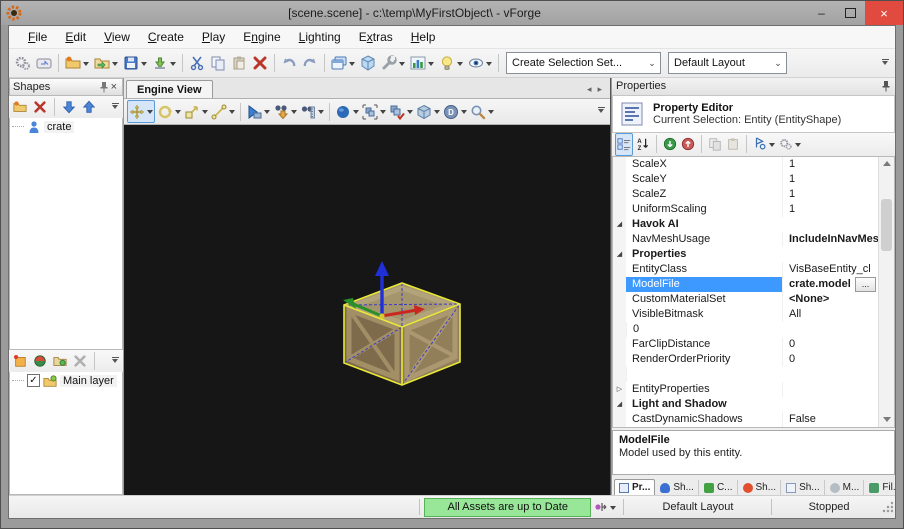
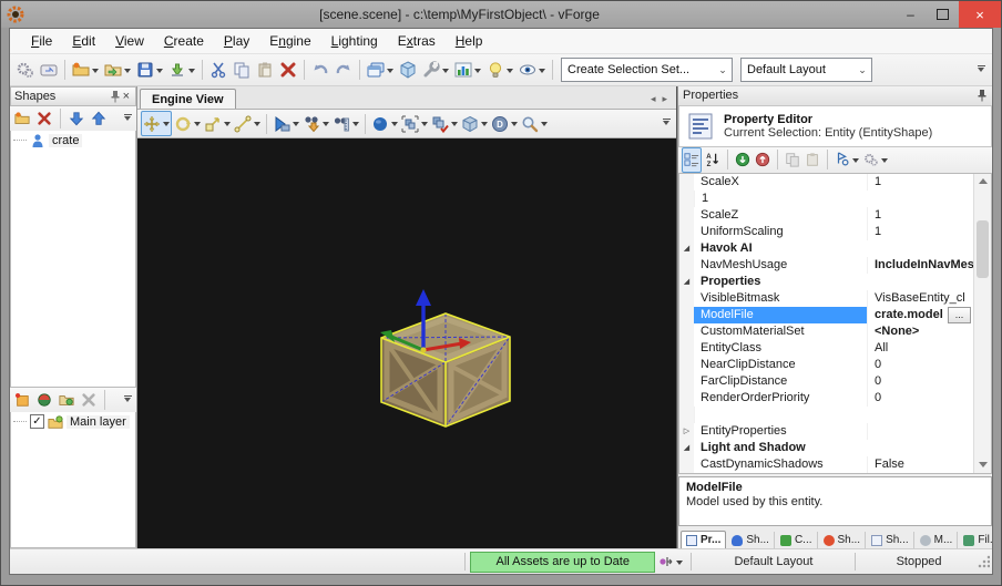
  [scene.scene] - c:\temp\MyFirstObject\ - vForge
  –
  ×
  File
  Edit
  View
  Create
  Play
  Engine
  Lighting
  Extras
  Help
  Create Selection Set...
  ⌄
  Default Layout
  ⌄
  Shapes
  ×
  crate
  ✓
  Main layer
  Engine View
  ◂
  ▸
  D
  Properties
  Property Editor
  Current Selection: Entity (EntityShape)
  ScaleX
  1
- ScaleY
  1
  ScaleZ
  1
  UniformScaling
  1
  Havok AI
  NavMeshUsage
  IncludeInNavMes
  Properties
- EntityClass
+ VisibleBitmask
  VisBaseEntity_cl
  ModelFile
  crate.model
  ...
  CustomMaterialSet
  <None>
- VisibleBitmask
+ EntityClass
  All
+ NearClipDistance
  0
  FarClipDistance
  0
  RenderOrderPriority
  0
  EntityProperties
  Light and Shadow
  CastDynamicShadows
  False
  ModelFile
  Model used by this entity.
  Pr...
  Sh...
  C...
  Sh...
  Sh...
  M...
  All Assets are up to Date
  Default Layout
  Stopped
